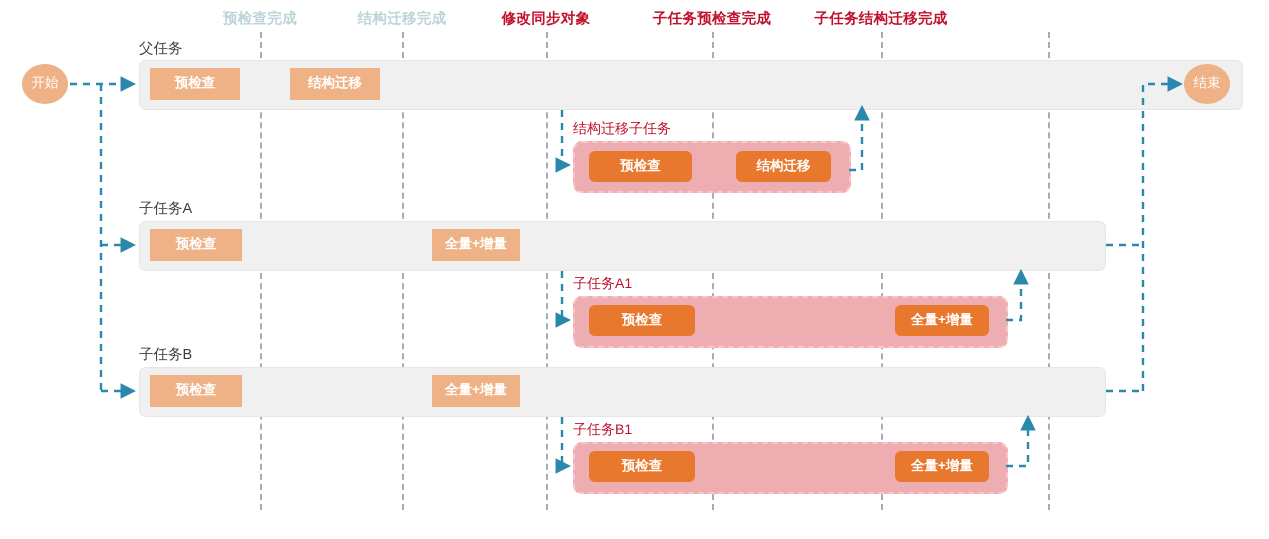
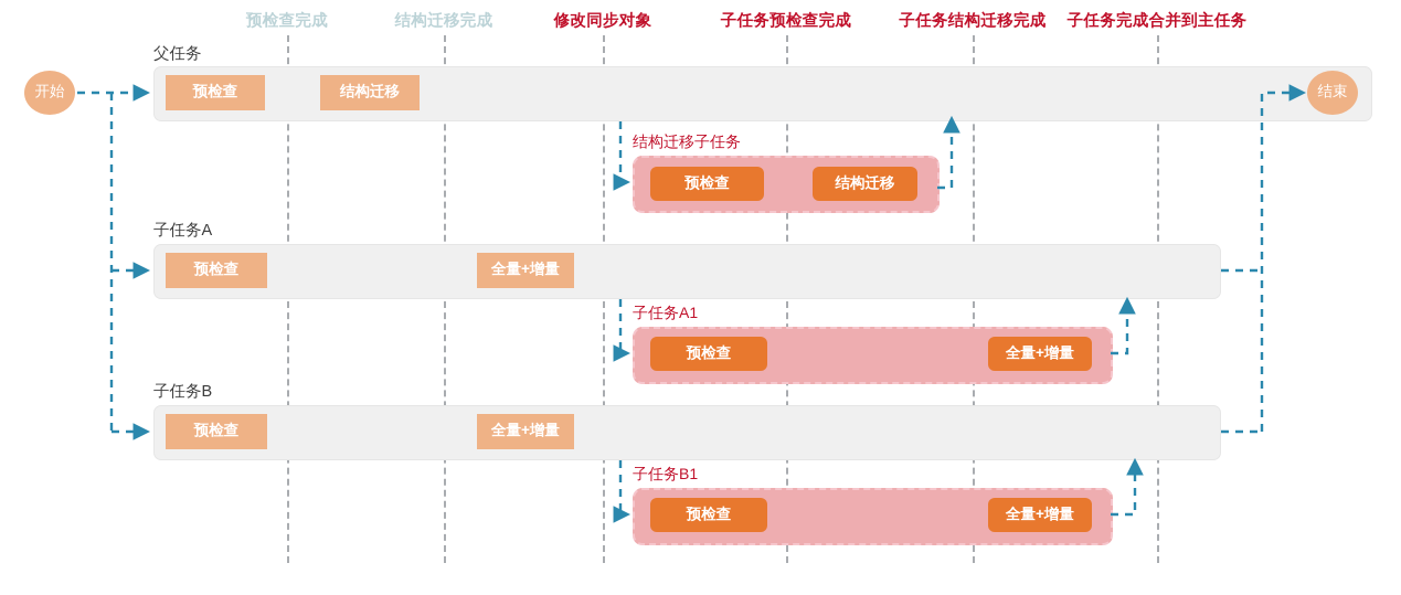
  预检查完成
  结构迁移完成
  修改同步对象
  子任务预检查完成
  子任务结构迁移完成
+ 子任务完成合并到主任务
  父任务
  预检查
  结构迁移
  结构迁移子任务
  预检查
  结构迁移
  子任务A
  预检查
  全量+增量
  子任务A1
  预检查
  全量+增量
  子任务B
  预检查
  全量+增量
  子任务B1
  预检查
  全量+增量
  开始
  结束
